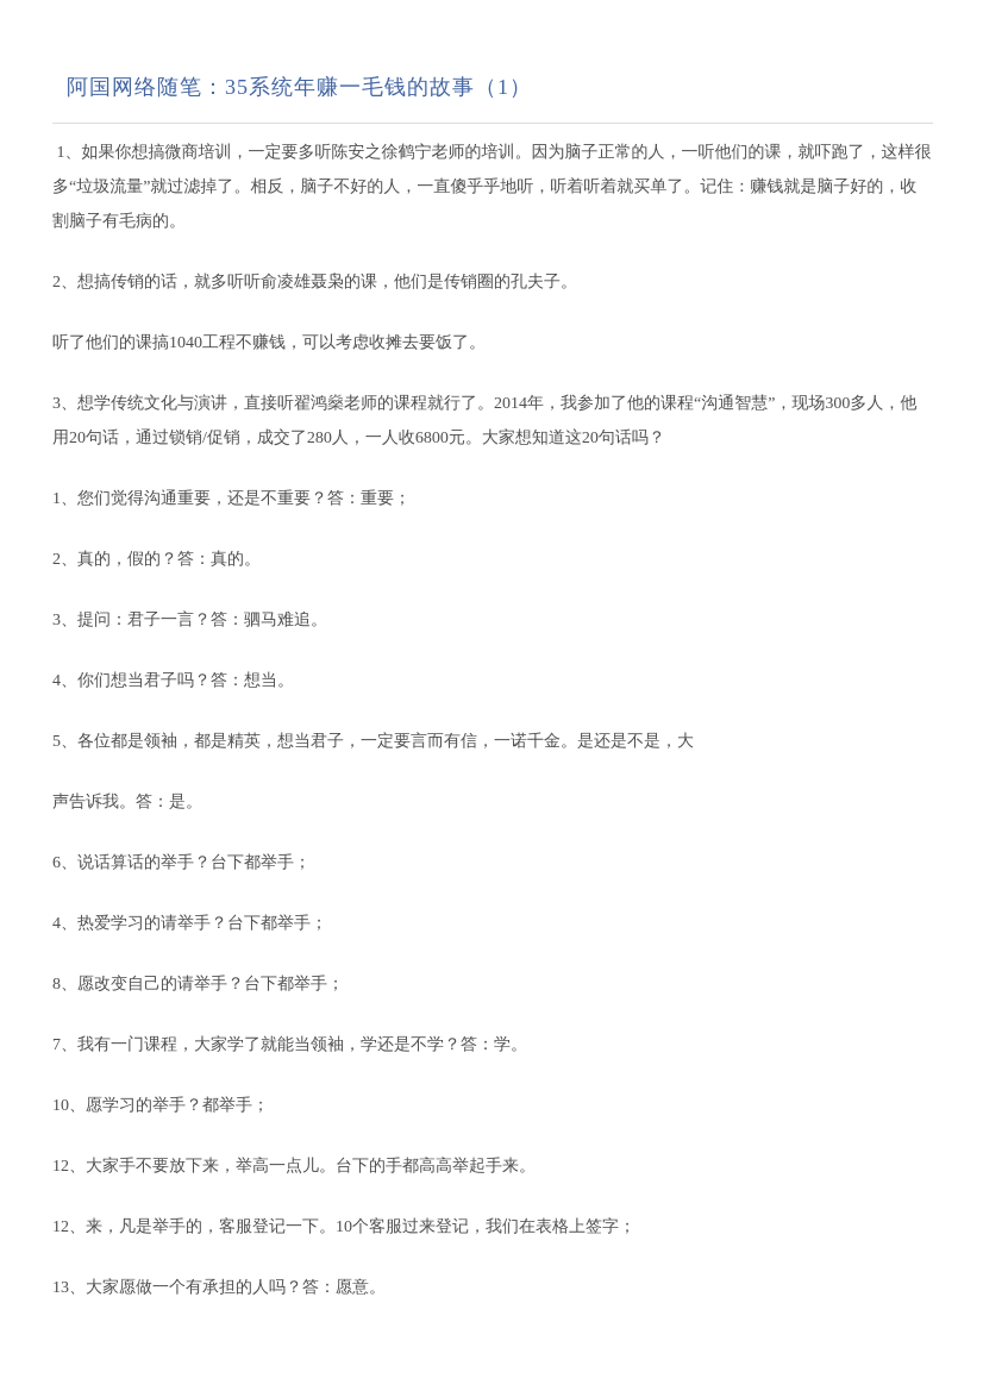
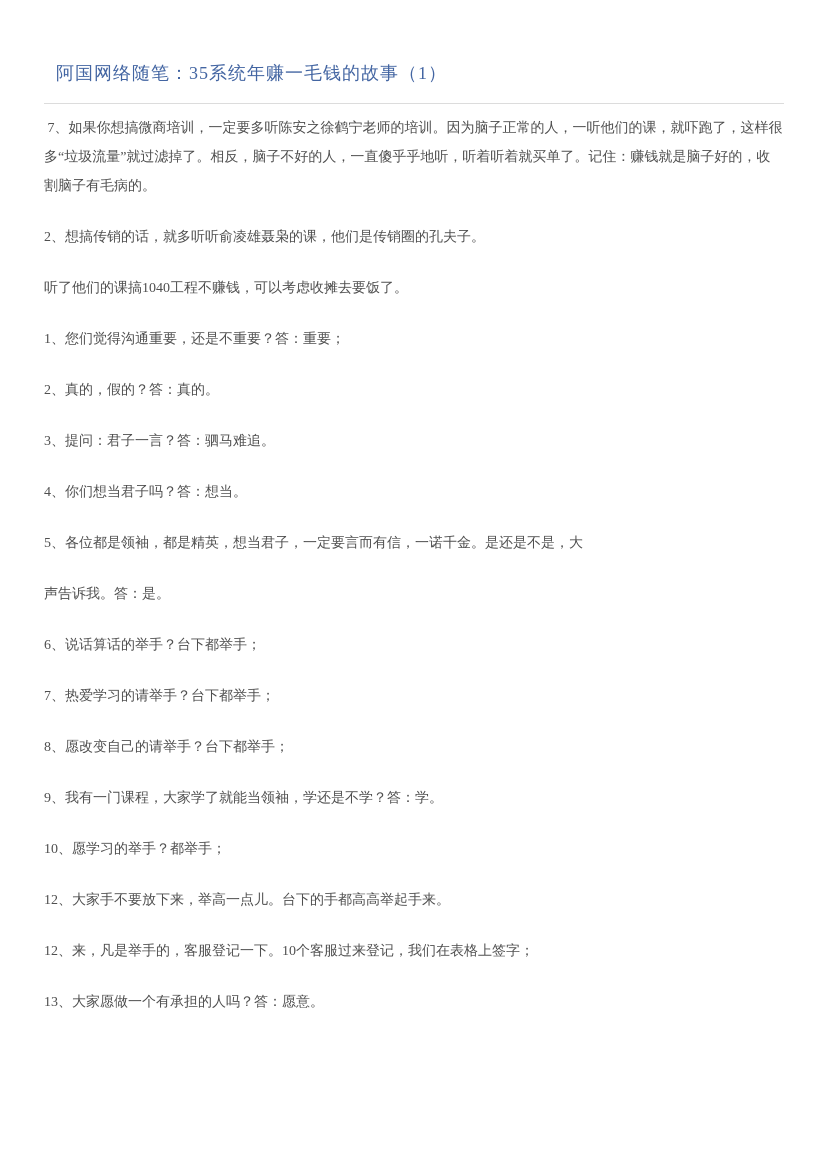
  阿国网络随笔：35系统年赚一毛钱的故事（1）
- 1、如果你想搞微商培训，一定要多听陈安之徐鹤宁老师的培训。因为脑子正常的人，一听他们的课，就吓跑了，这样很多“垃圾流量”就过滤掉了。相反，脑子不好的人，一直傻乎乎地听，听着听着就买单了。记住：赚钱就是脑子好的，收割脑子有毛病的。
+ 7、如果你想搞微商培训，一定要多听陈安之徐鹤宁老师的培训。因为脑子正常的人，一听他们的课，就吓跑了，这样很多“垃圾流量”就过滤掉了。相反，脑子不好的人，一直傻乎乎地听，听着听着就买单了。记住：赚钱就是脑子好的，收割脑子有毛病的。
  2、想搞传销的话，就多听听俞凌雄聂枭的课，他们是传销圈的孔夫子。
  听了他们的课搞1040工程不赚钱，可以考虑收摊去要饭了。
- 3、想学传统文化与演讲，直接听翟鸿燊老师的课程就行了。2014年，我参加了他的课程“沟通智慧”，现场300多人，他用20句话，通过锁销/促销，成交了280人，一人收6800元。大家想知道这20句话吗？
  1、您们觉得沟通重要，还是不重要？答：重要；
  2、真的，假的？答：真的。
  3、提问：君子一言？答：驷马难追。
  4、你们想当君子吗？答：想当。
  5、各位都是领袖，都是精英，想当君子，一定要言而有信，一诺千金。是还是不是，大
  声告诉我。答：是。
  6、说话算话的举手？台下都举手；
- 4、热爱学习的请举手？台下都举手；
+ 7、热爱学习的请举手？台下都举手；
  8、愿改变自己的请举手？台下都举手；
- 7、我有一门课程，大家学了就能当领袖，学还是不学？答：学。
+ 9、我有一门课程，大家学了就能当领袖，学还是不学？答：学。
  10、愿学习的举手？都举手；
  12、大家手不要放下来，举高一点儿。台下的手都高高举起手来。
  12、来，凡是举手的，客服登记一下。10个客服过来登记，我们在表格上签字；
  13、大家愿做一个有承担的人吗？答：愿意。
